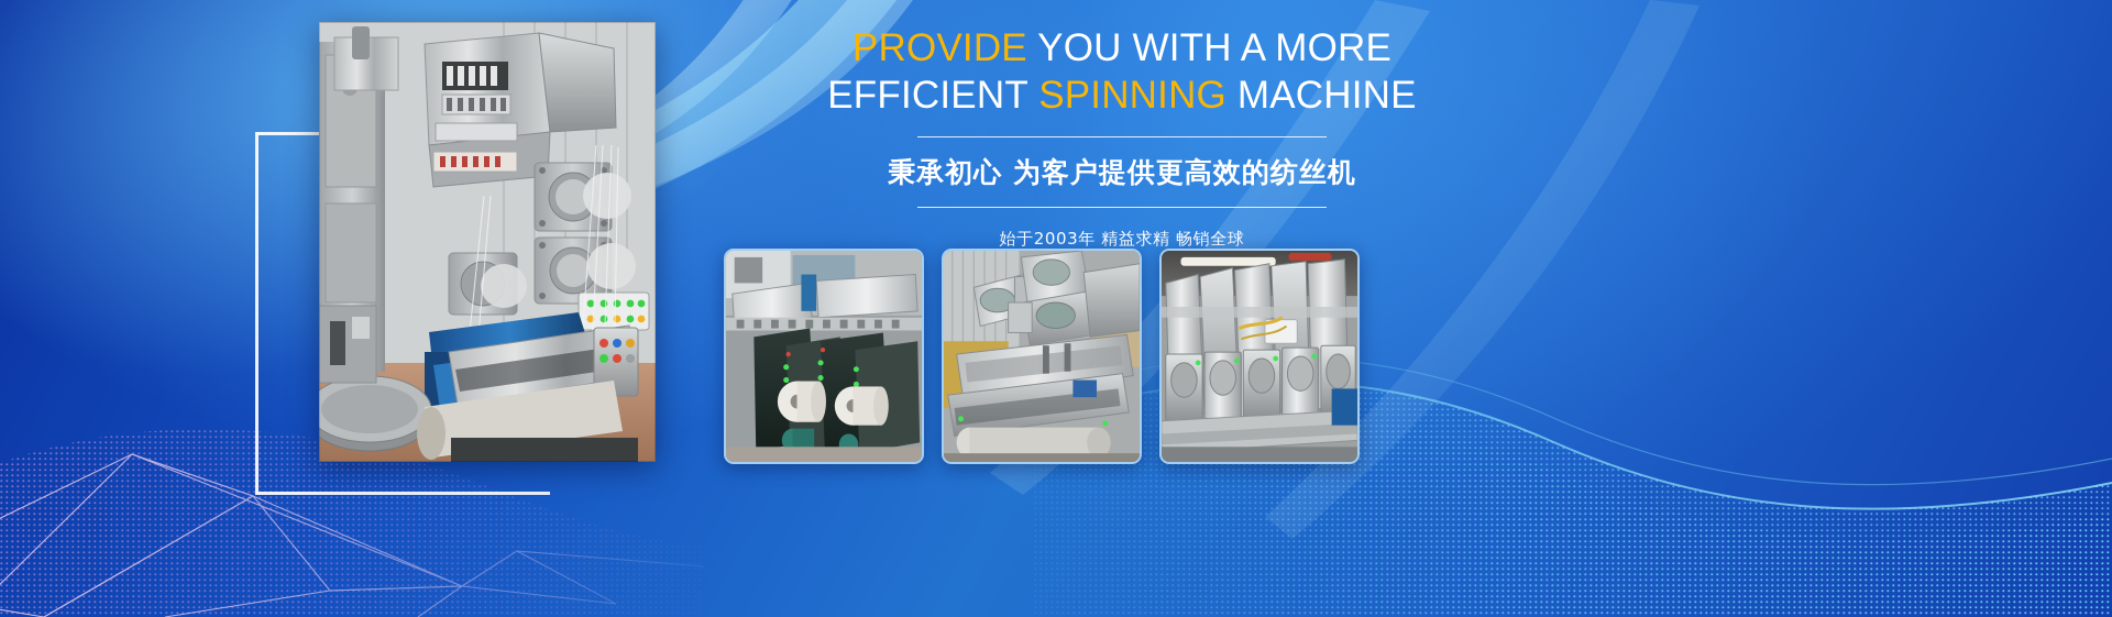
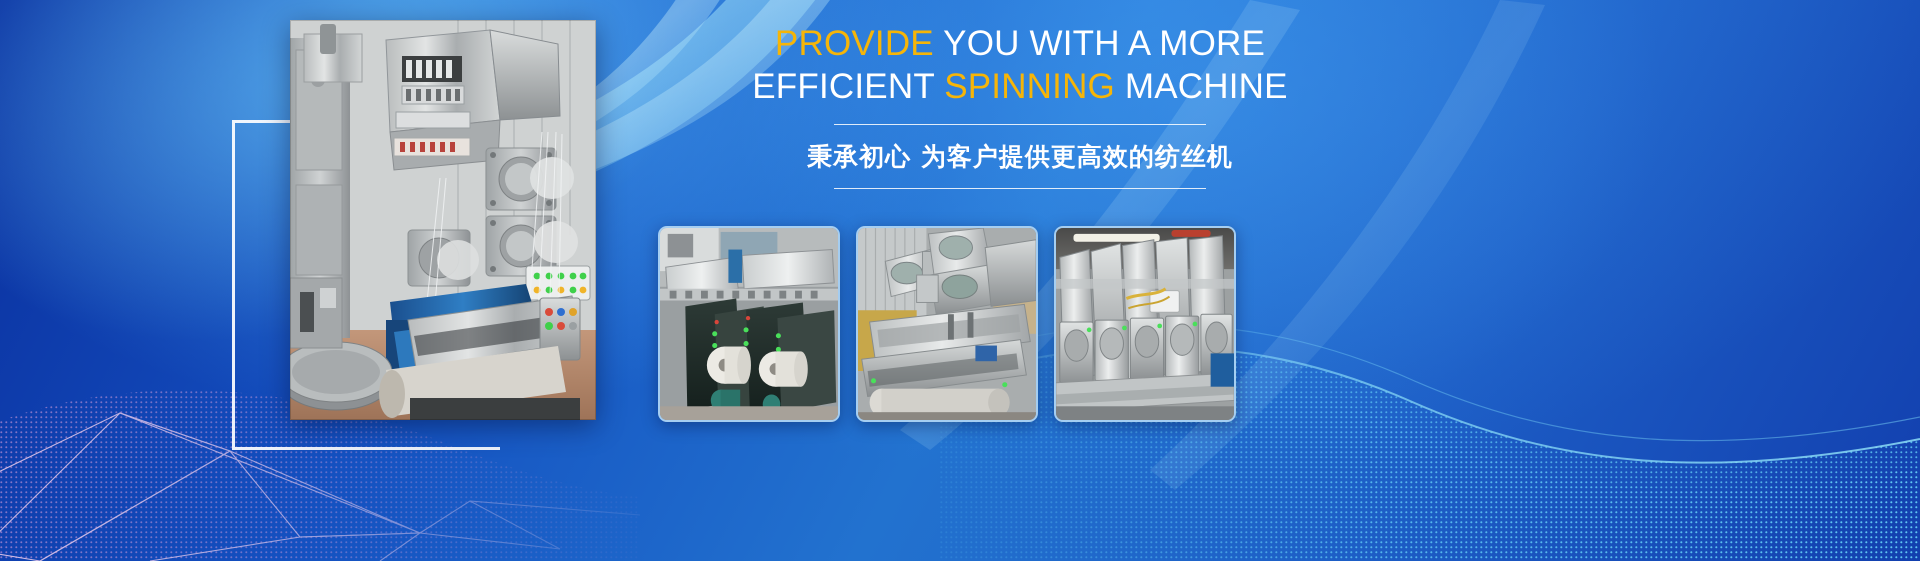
  PROVIDE YOU WITH A MORE
  EFFICIENT SPINNING MACHINE
  秉承初心 为客户提供更高效的纺丝机
- 始于2003年 精益求精 畅销全球
